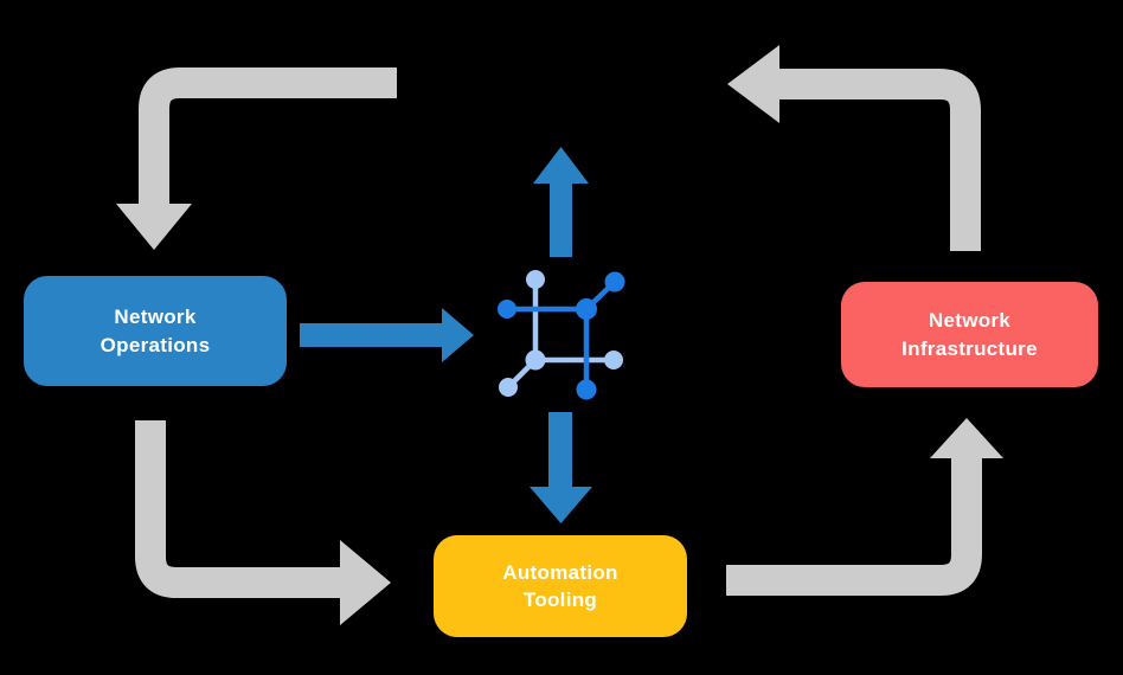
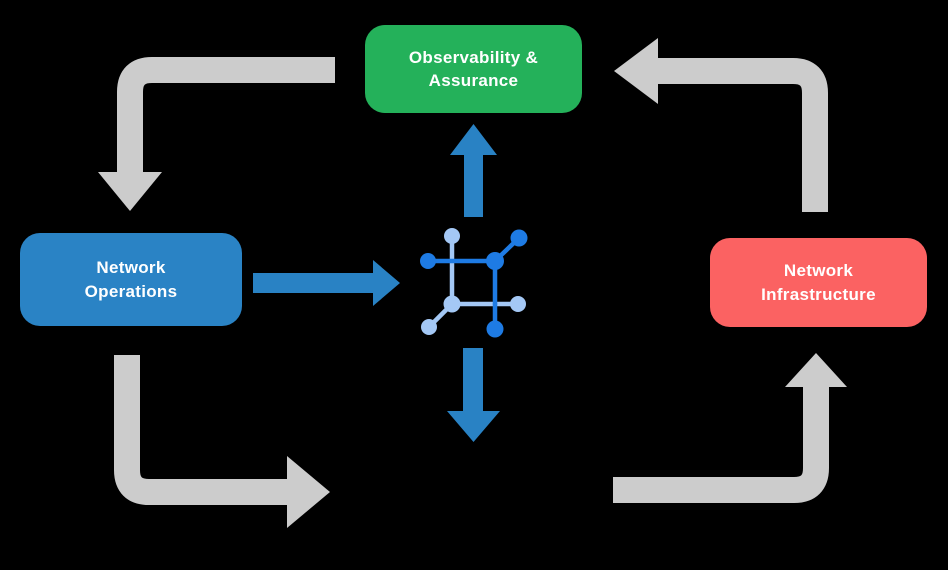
+ Observability &
+ Assurance
  Network
  Operations
  Network
  Infrastructure
- Automation
- Tooling
